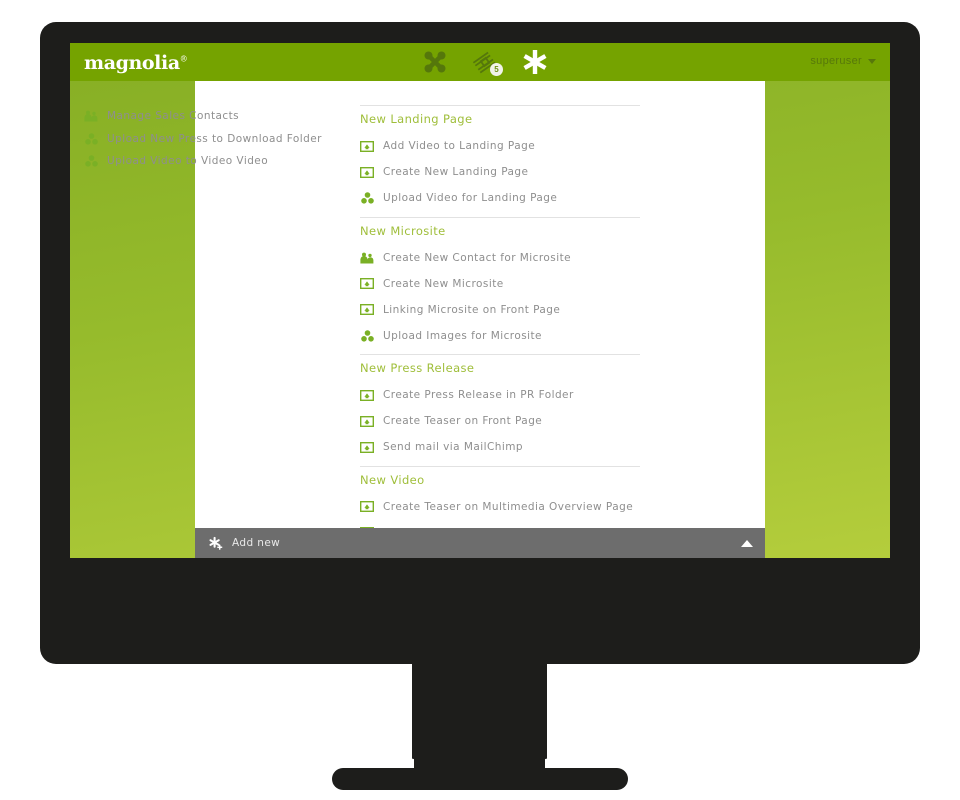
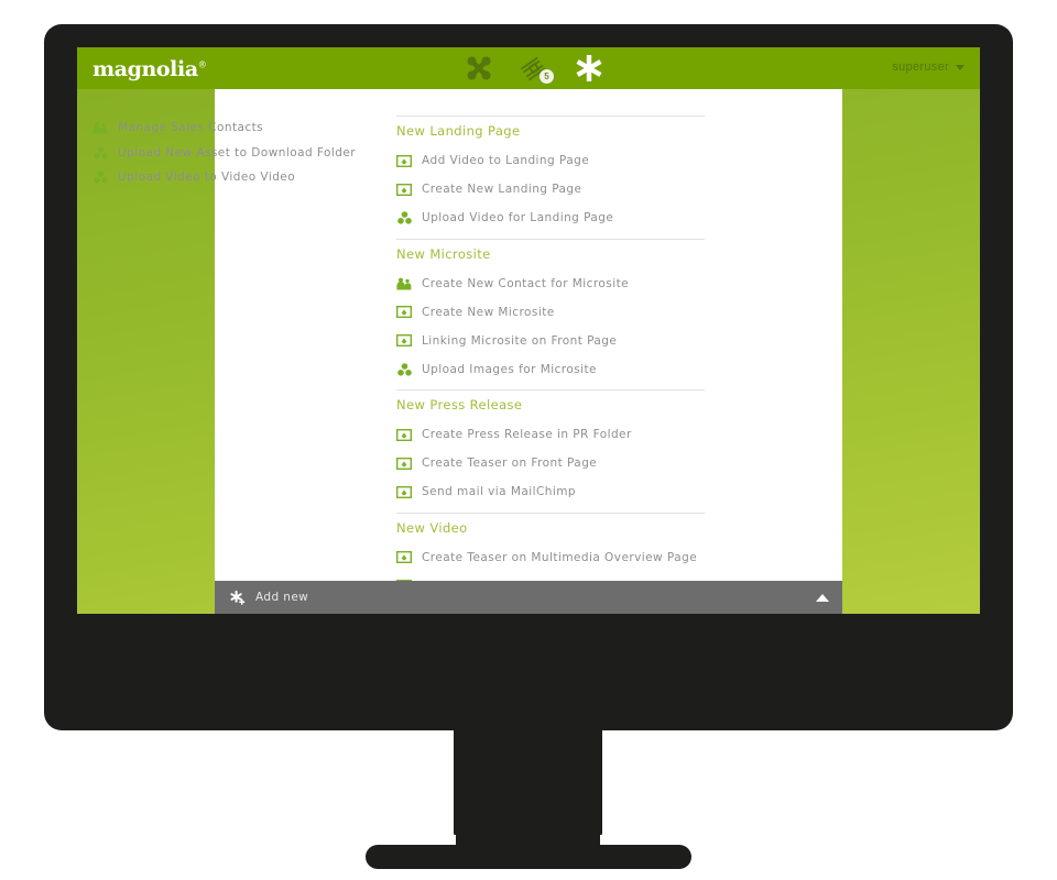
  magnolia®
  5
  superuser
  Manage Sales Contacts
- Upload New Press to Download Folder
+ Upload New Asset to Download Folder
  Upload Video to Video Video
  New Landing Page
  Add Video to Landing Page
  Create New Landing Page
  Upload Video for Landing Page
  New Microsite
  Create New Contact for Microsite
  Create New Microsite
  Linking Microsite on Front Page
  Upload Images for Microsite
  New Press Release
  Create Press Release in PR Folder
  Create Teaser on Front Page
  Send mail via MailChimp
  New Video
  Create Teaser on Multimedia Overview Page
  Add new
